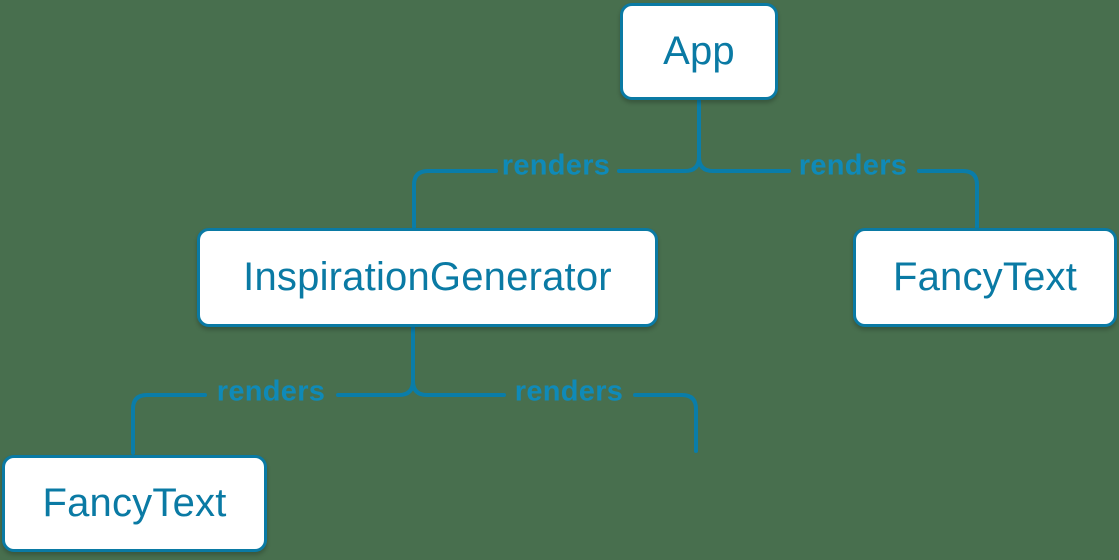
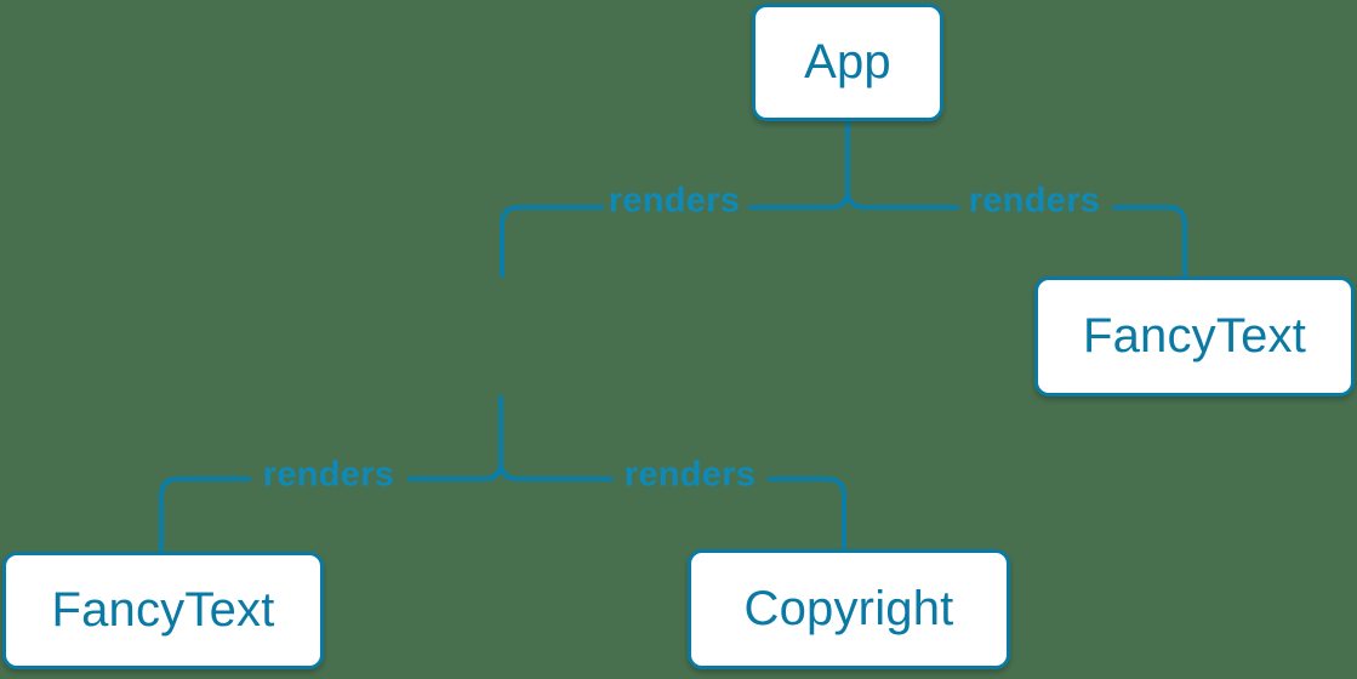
  App
- InspirationGenerator
  FancyText
  FancyText
+ Copyright
  renders
  renders
  renders
  renders
